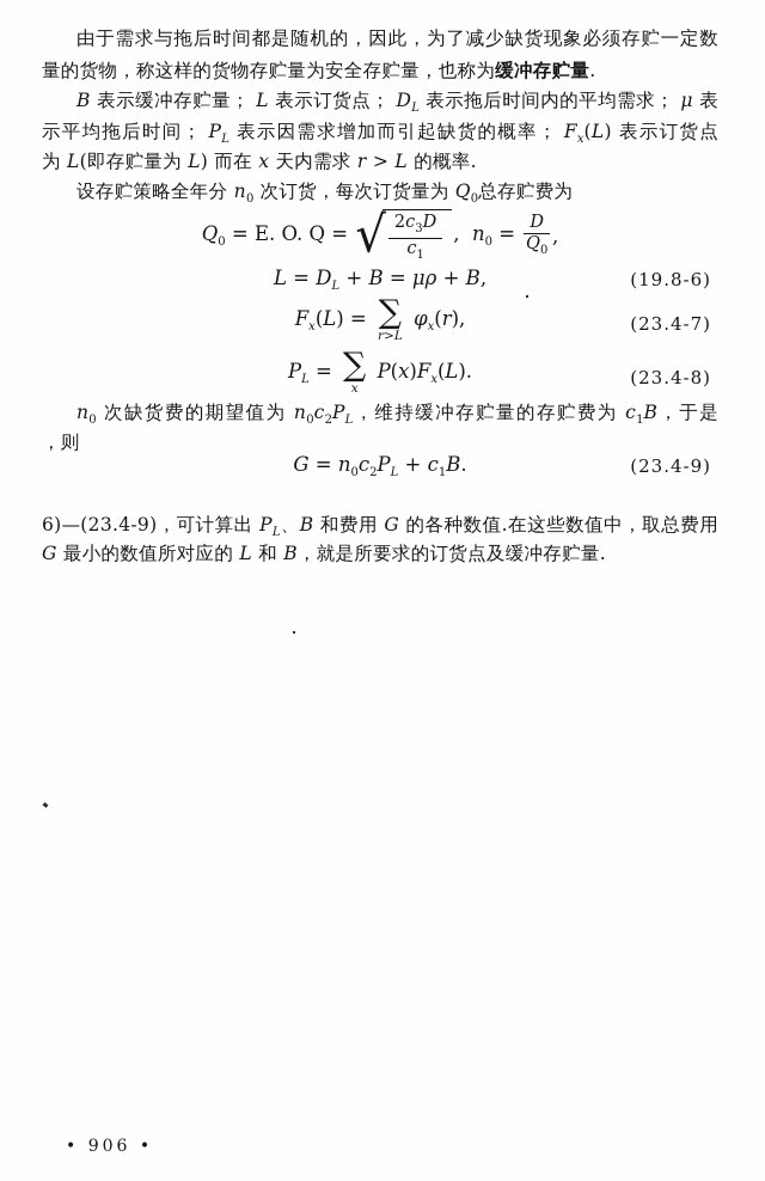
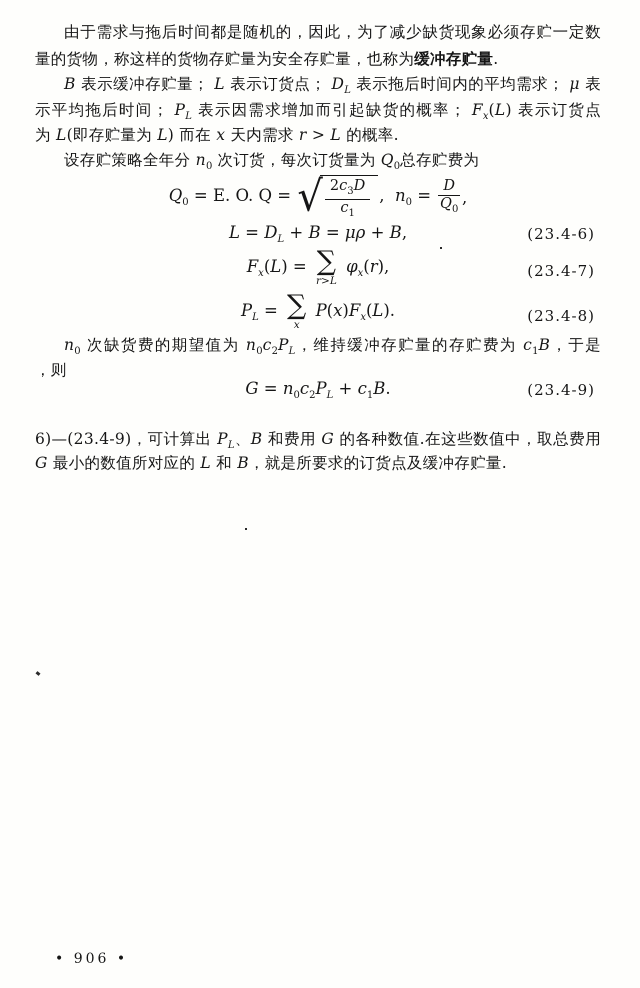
  由于需求与拖后时间都是随机的，因此，为了减少缺货现象必须存贮一定数
  量的货物，称这样的货物存贮量为安全存贮量，也称为缓冲存贮量.
  B 表示缓冲存贮量； L 表示订货点； DL 表示拖后时间内的平均需求； μ 表
  示平均拖后时间； PL 表示因需求增加而引起缺货的概率； Fx(L) 表示订货点
  为 L(即存贮量为 L) 而在 x 天内需求 r > L 的概率.
  设存贮策略全年分 n0 次订货，每次订货量为 Q0总存贮费为
  Q0 = E. O. Q =
  √
  2c3D
  c1
  , n0 =
  D
  Q0
  ,
  L = DL + B = μρ + B,
- (19.8-6)
+ (23.4-6)
  Fx(L) =
  ∑
  r>L
  φx(r),
  (23.4-7)
  PL =
  ∑
  x
  P(x)Fx(L).
  (23.4-8)
  n0 次缺货费的期望值为 n0c2PL，维持缓冲存贮量的存贮费为 c1B，于是
  ，则
  G = n0c2PL + c1B.
  (23.4-9)
  6)—(23.4-9)，可计算出 PL、B 和费用 G 的各种数值.在这些数值中，取总费用
  G 最小的数值所对应的 L 和 B，就是所要求的订货点及缓冲存贮量.
  • 906 •
